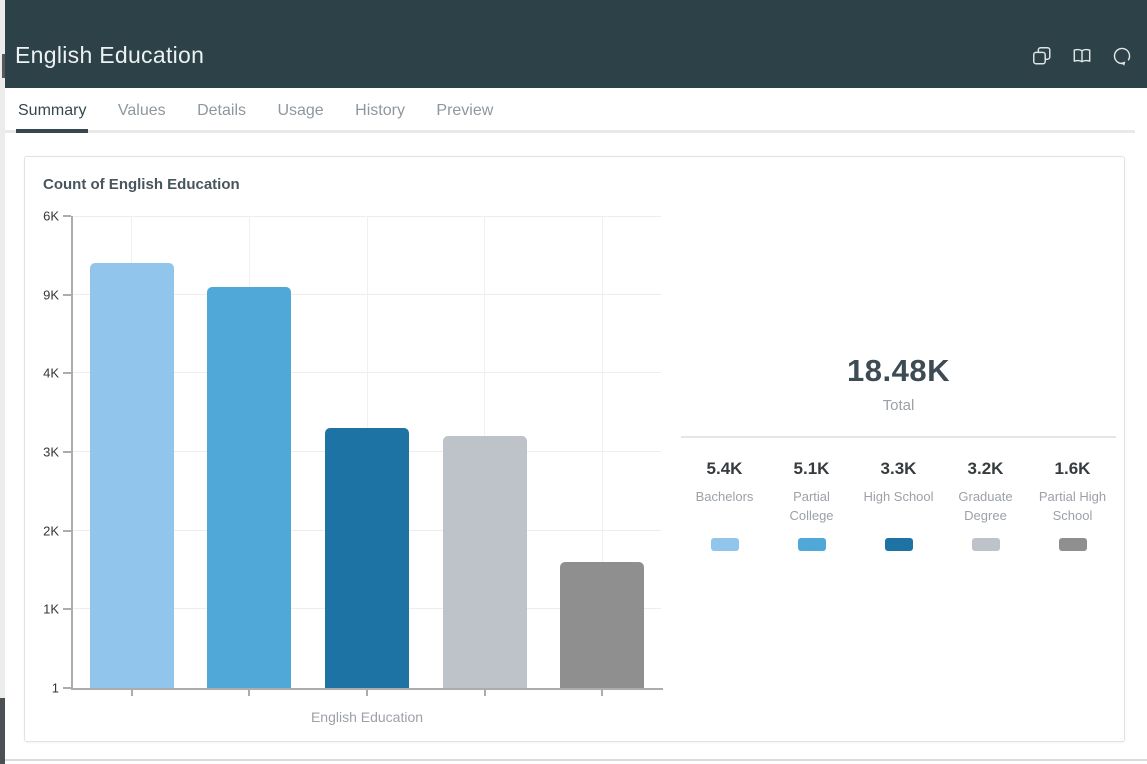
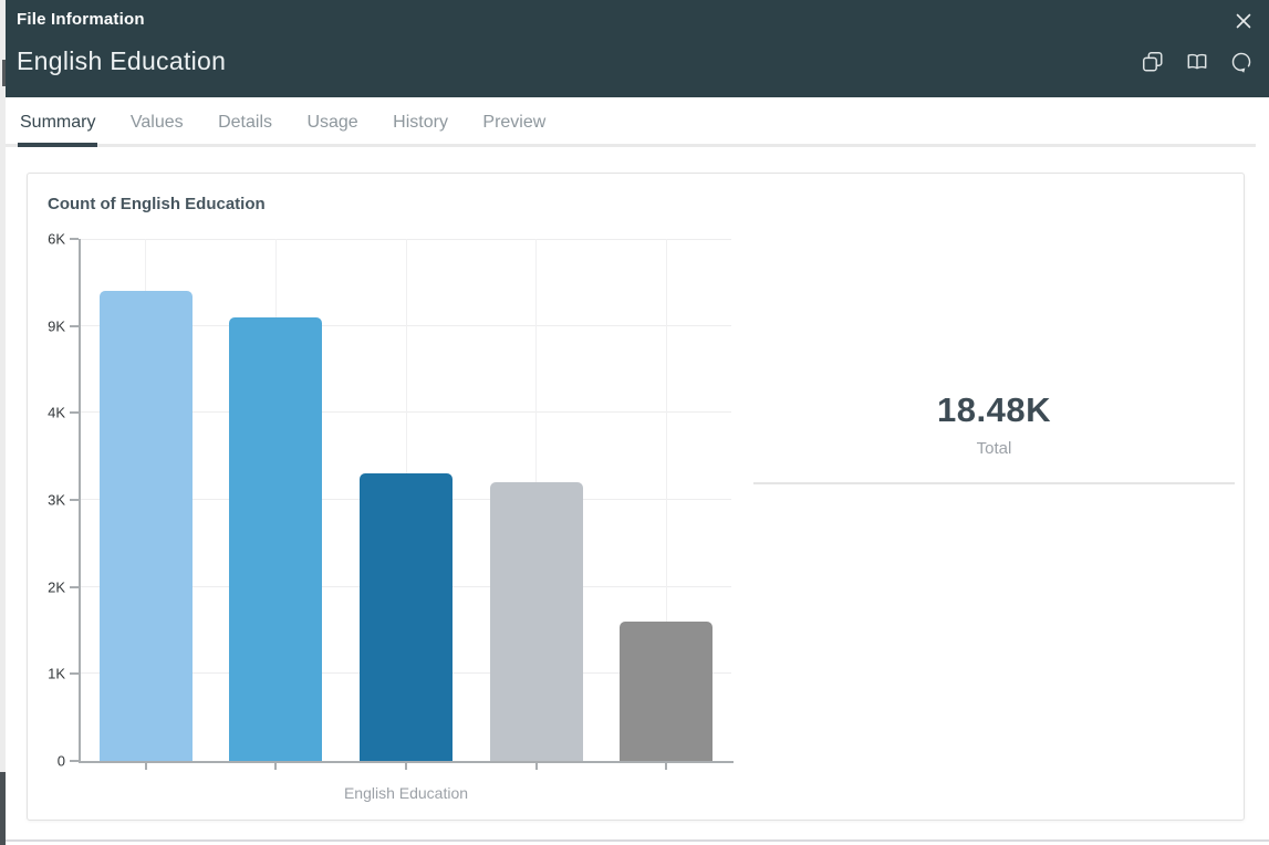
+ File Information
  English Education
  Summary Values Details Usage History Preview
  Count of English Education
- 1
+ 0
  1K
  2K
  3K
  4K
  9K
  6K
  English Education
  18.48K
  Total
- 5.4K
- Bachelors
- 5.1K
- Partial College
- 3.3K
- High School
- 3.2K
- Graduate Degree
- 1.6K
- Partial High School
